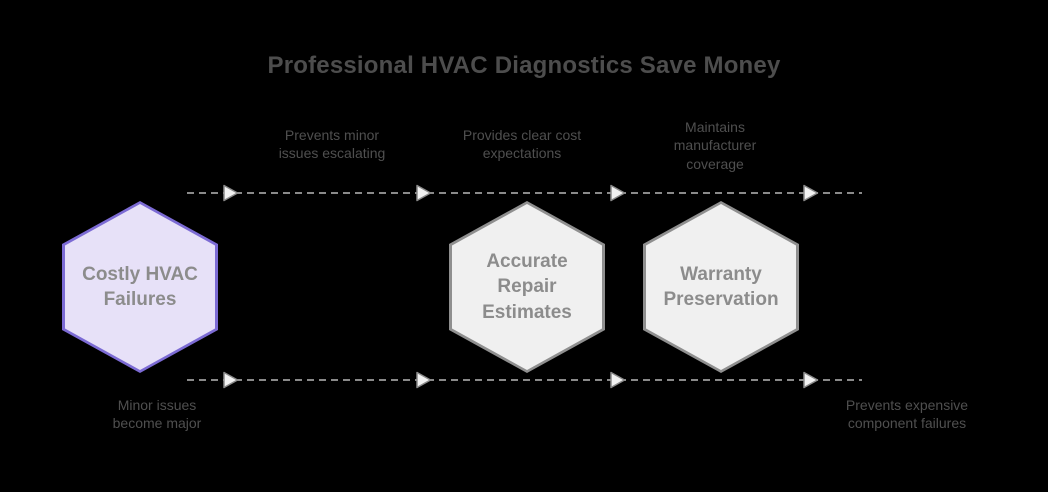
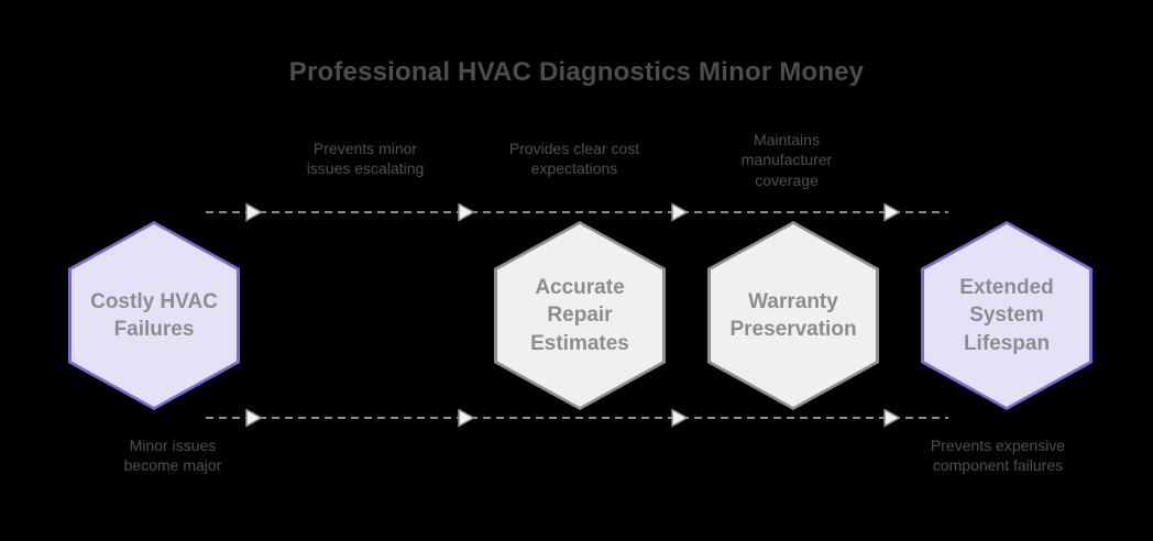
- Professional HVAC Diagnostics Save Money
+ Professional HVAC Diagnostics Minor Money
  Prevents minor
  issues escalating
  Provides clear cost
  expectations
  Maintains
  manufacturer
  coverage
  Minor issues
  become major
  Prevents expensive
  component failures
  Costly HVAC
  Failures
  Accurate
  Repair
  Estimates
  Warranty
  Preservation
+ Extended
+ System
+ Lifespan
